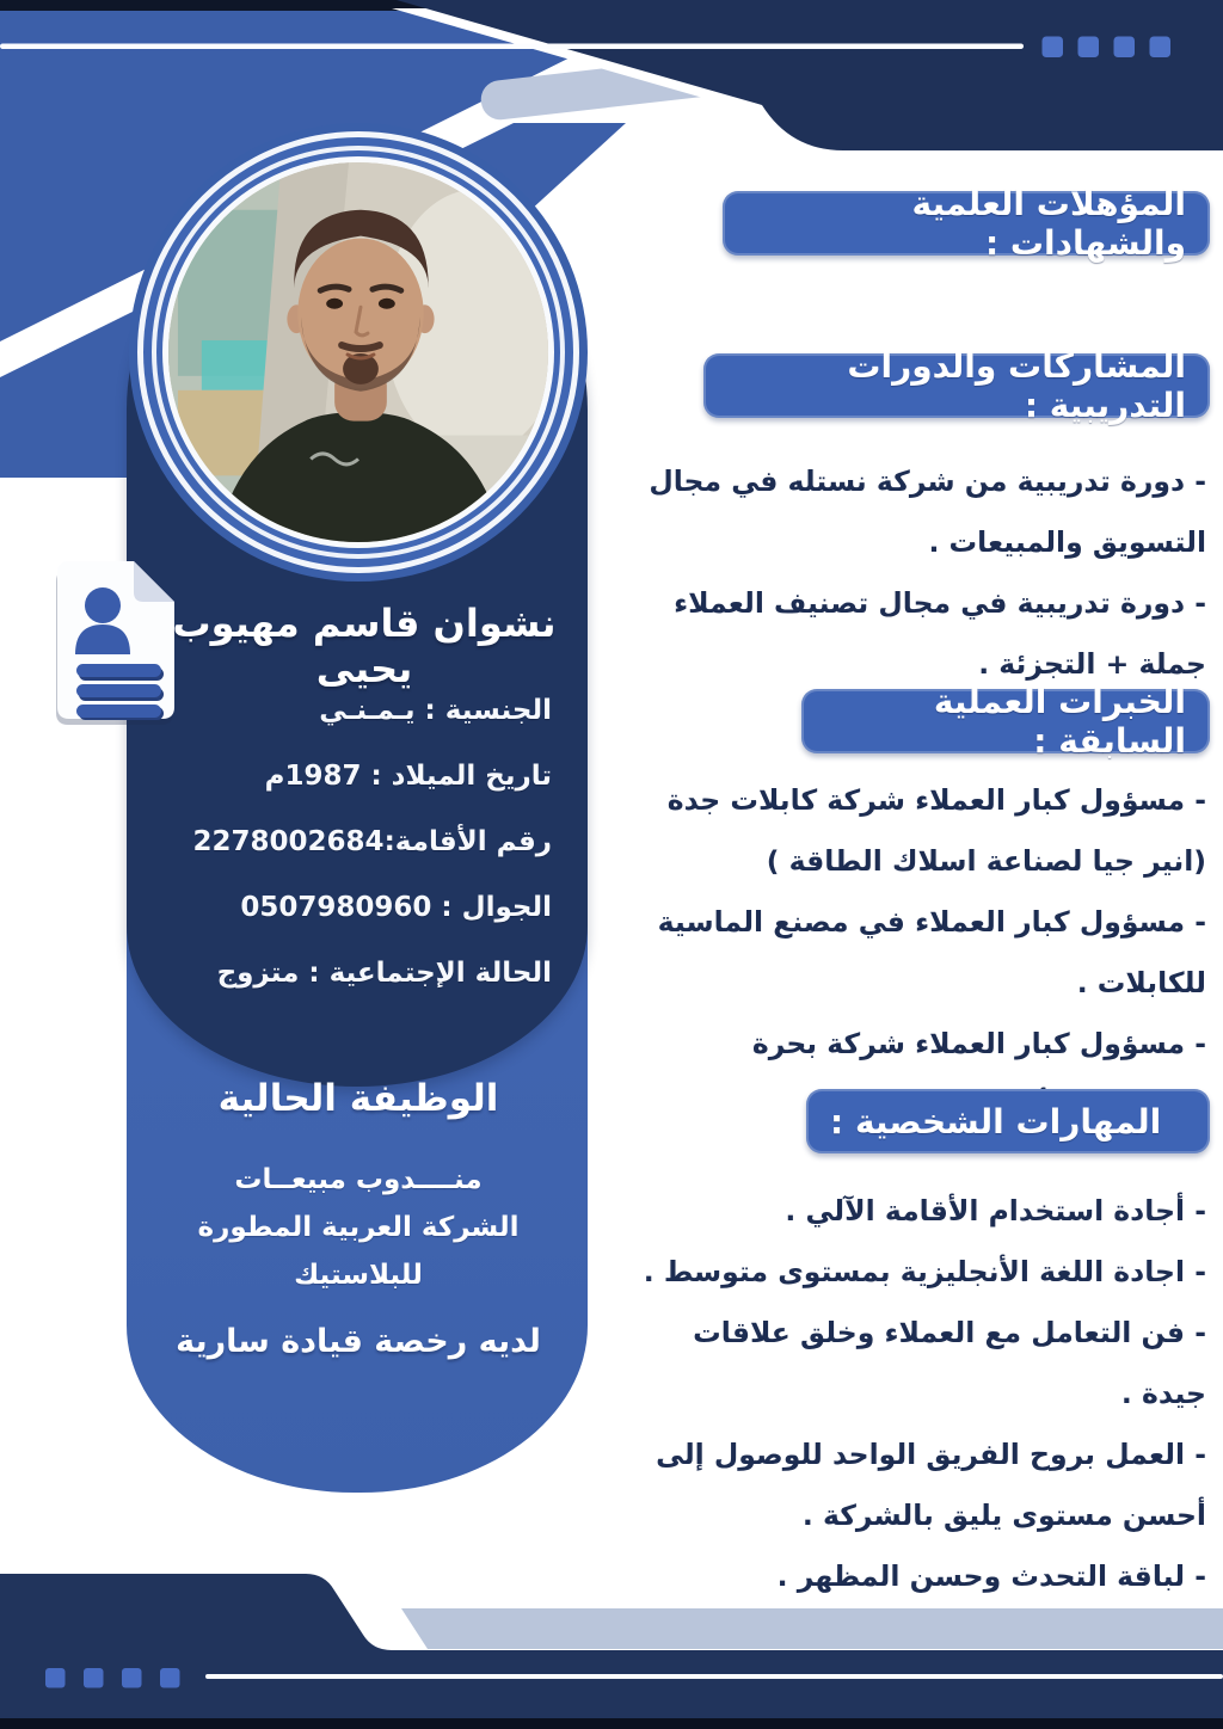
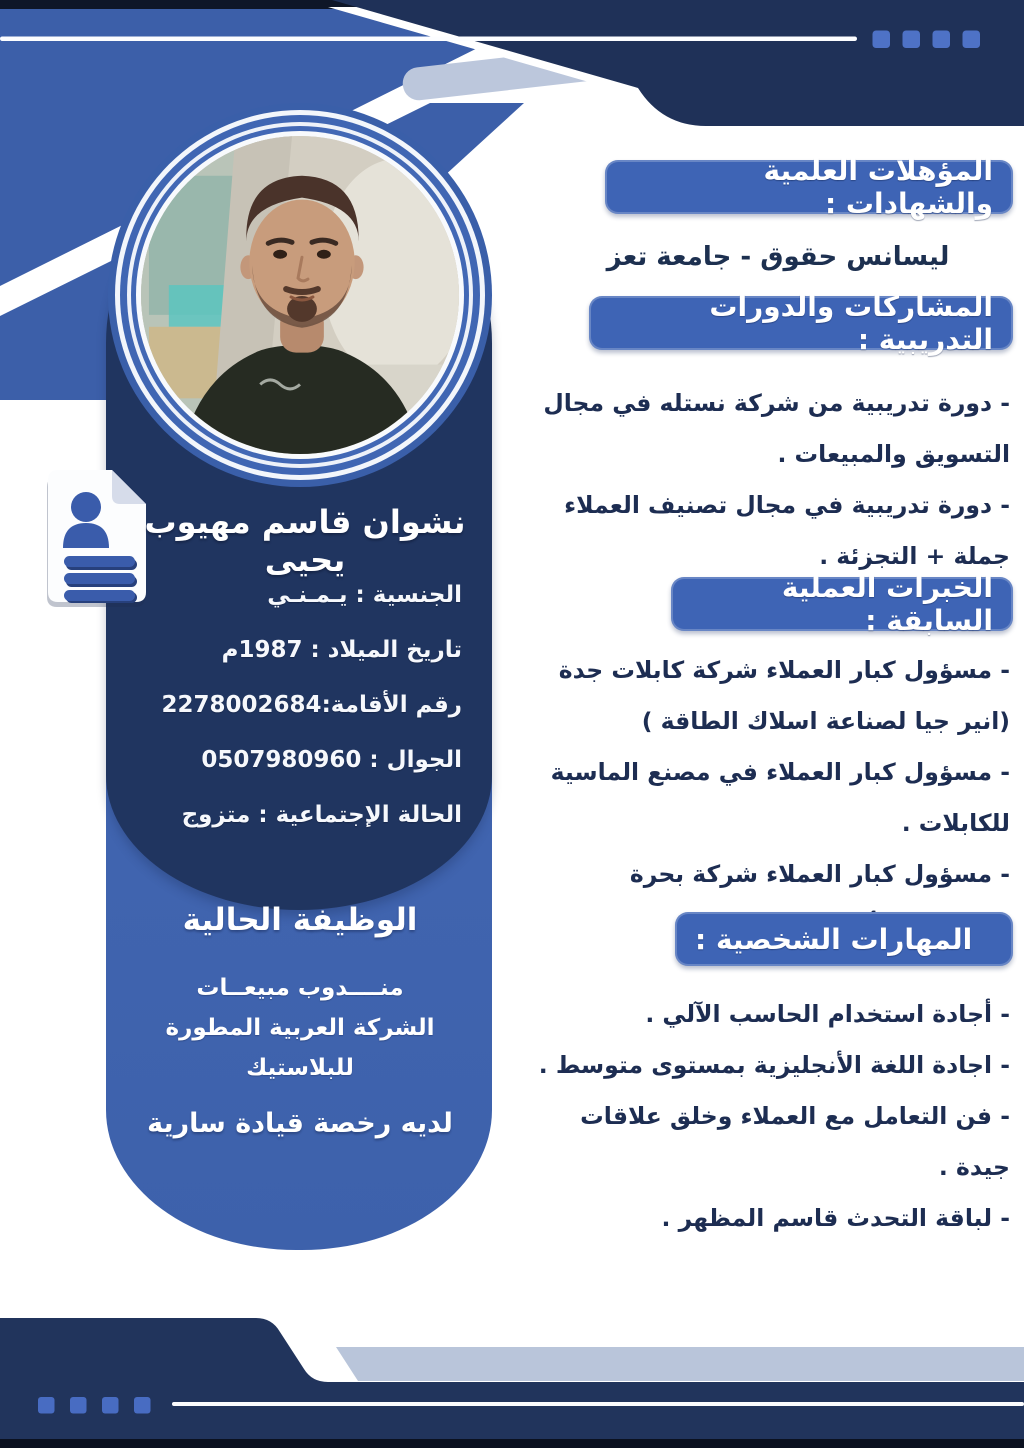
  نشوان قاسم مهيوب يحيى
  الجنسية : يـمـنـي
  تاريخ الميلاد : 1987م
  رقم الأقامة:2278002684
  الجوال : 0507980960
  الحالة الإجتماعية : متزوج
  الوظيفة الحالية
  منــــدوب مبيعــات
  الشركة العربية المطورة للبلاستيك
  لديه رخصة قيادة سارية
  المؤهلات العلمية والشهادات :
+ ليسانس حقوق - جامعة تعز
  المشاركات والدورات التدريبية :
  - دورة تدريبية من شركة نستله في مجال التسويق والمبيعات .
  - دورة تدريبية في مجال تصنيف العملاء جملة + التجزئة .
  الخبرات العملية السابقة :
  - مسؤول كبار العملاء شركة كابلات جدة (انير جيا لصناعة اسلاك الطاقة )
  - مسؤول كبار العملاء في مصنع الماسية للكابلات .
  المهارات الشخصية :
- - أجادة استخدام الأقامة الآلي .
+ - أجادة استخدام الحاسب الآلي .
  - اجادة اللغة الأنجليزية بمستوى متوسط .
  - فن التعامل مع العملاء وخلق علاقات جيدة .
- - العمل بروح الفريق الواحد للوصول إلى أحسن مستوى يليق بالشركة .
- - لباقة التحدث وحسن المظهر .
+ - لباقة التحدث قاسم المظهر .
